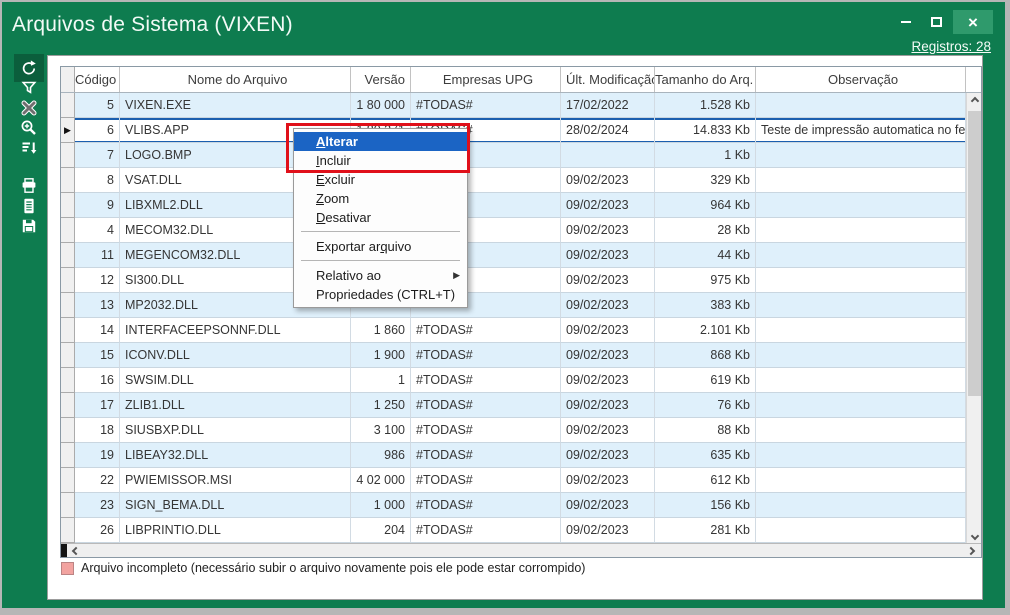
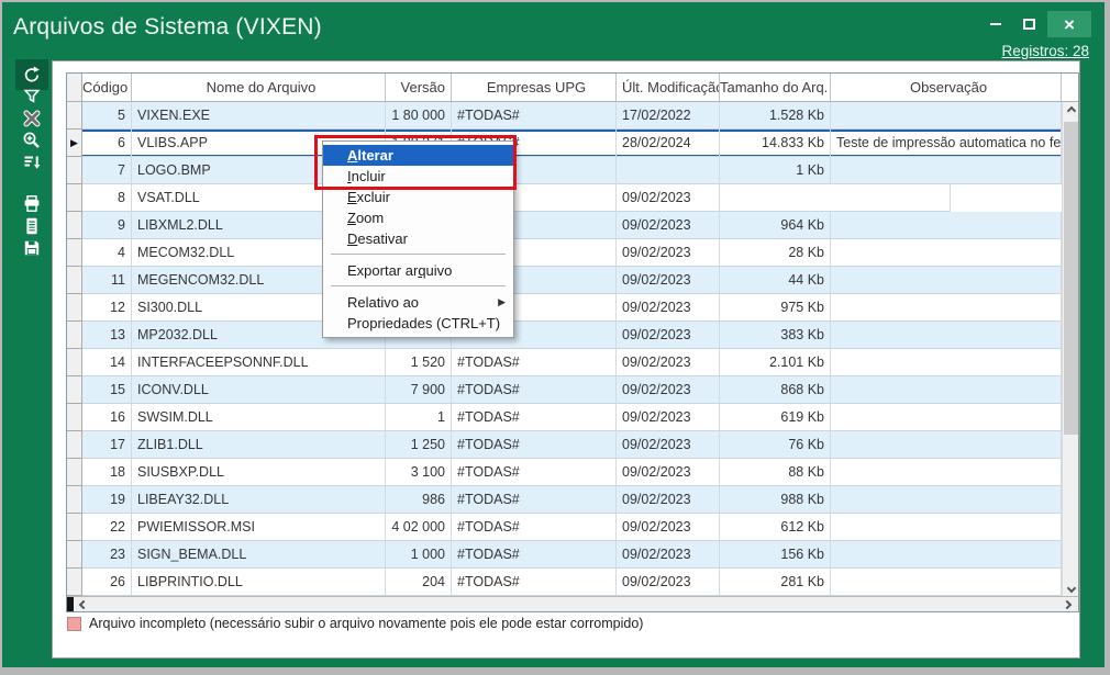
  Arquivos de Sistema (VIXEN)
  ×
  Registros: 28
  Código
  Nome do Arquivo
  Versão
  Empresas UPG
  Últ. Modificação
  Tamanho do Arq.
  Observação
  5
  VIXEN.EXE
  1 80 000
  #TODAS#
  17/02/2022
  1.528 Kb
  ▶
  6
  VLIBS.APP
  28/02/2024
  14.833 Kb
  Teste de impressão automatica no fe
  7
  LOGO.BMP
  1 Kb
  8
  VSAT.DLL
  09/02/2023
- 329 Kb
  9
  LIBXML2.DLL
  09/02/2023
  964 Kb
  4
  MECOM32.DLL
  09/02/2023
  28 Kb
  11
  MEGENCOM32.DLL
  09/02/2023
  44 Kb
  12
  SI300.DLL
  09/02/2023
  975 Kb
  13
  MP2032.DLL
  09/02/2023
  383 Kb
  14
  INTERFACEEPSONNF.DLL
- 1 860
+ 1 520
  #TODAS#
  09/02/2023
  2.101 Kb
  15
  ICONV.DLL
- 1 900
+ 7 900
  #TODAS#
  09/02/2023
  868 Kb
  16
  SWSIM.DLL
  1
  #TODAS#
  09/02/2023
  619 Kb
  17
  ZLIB1.DLL
  1 250
  #TODAS#
  09/02/2023
  76 Kb
  18
  SIUSBXP.DLL
  3 100
  #TODAS#
  09/02/2023
  88 Kb
  19
  LIBEAY32.DLL
  986
  #TODAS#
  09/02/2023
- 635 Kb
+ 988 Kb
  22
  PWIEMISSOR.MSI
  4 02 000
  #TODAS#
  09/02/2023
  612 Kb
  23
  SIGN_BEMA.DLL
  1 000
  #TODAS#
  09/02/2023
  156 Kb
  26
  LIBPRINTIO.DLL
  204
  #TODAS#
  09/02/2023
  281 Kb
  Arquivo incompleto (necessário subir o arquivo novamente pois ele pode estar corrompido)
  Alterar
  Incluir
  Excluir
  Zoom
  Desativar
  Exportar arquivo
  Relativo ao
  ▶
  Propriedades (CTRL+T)
